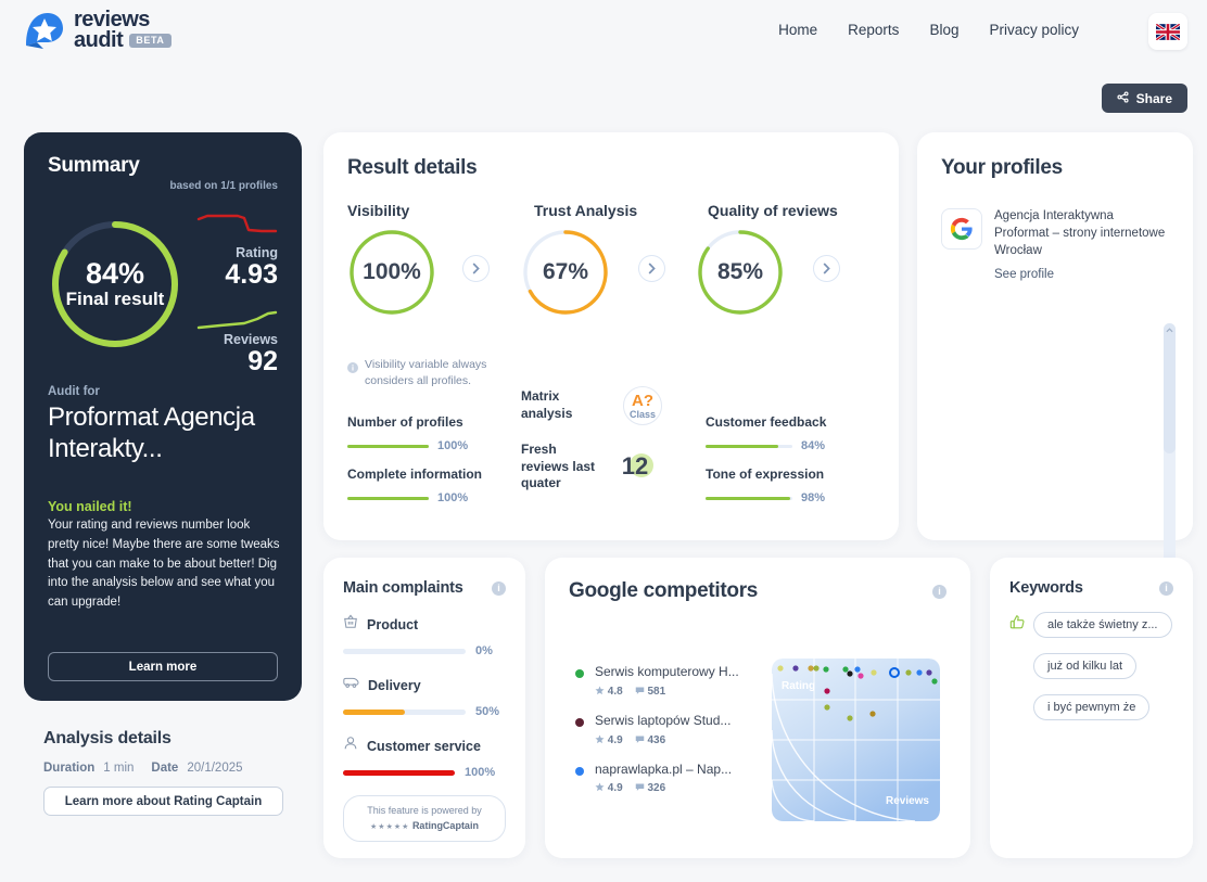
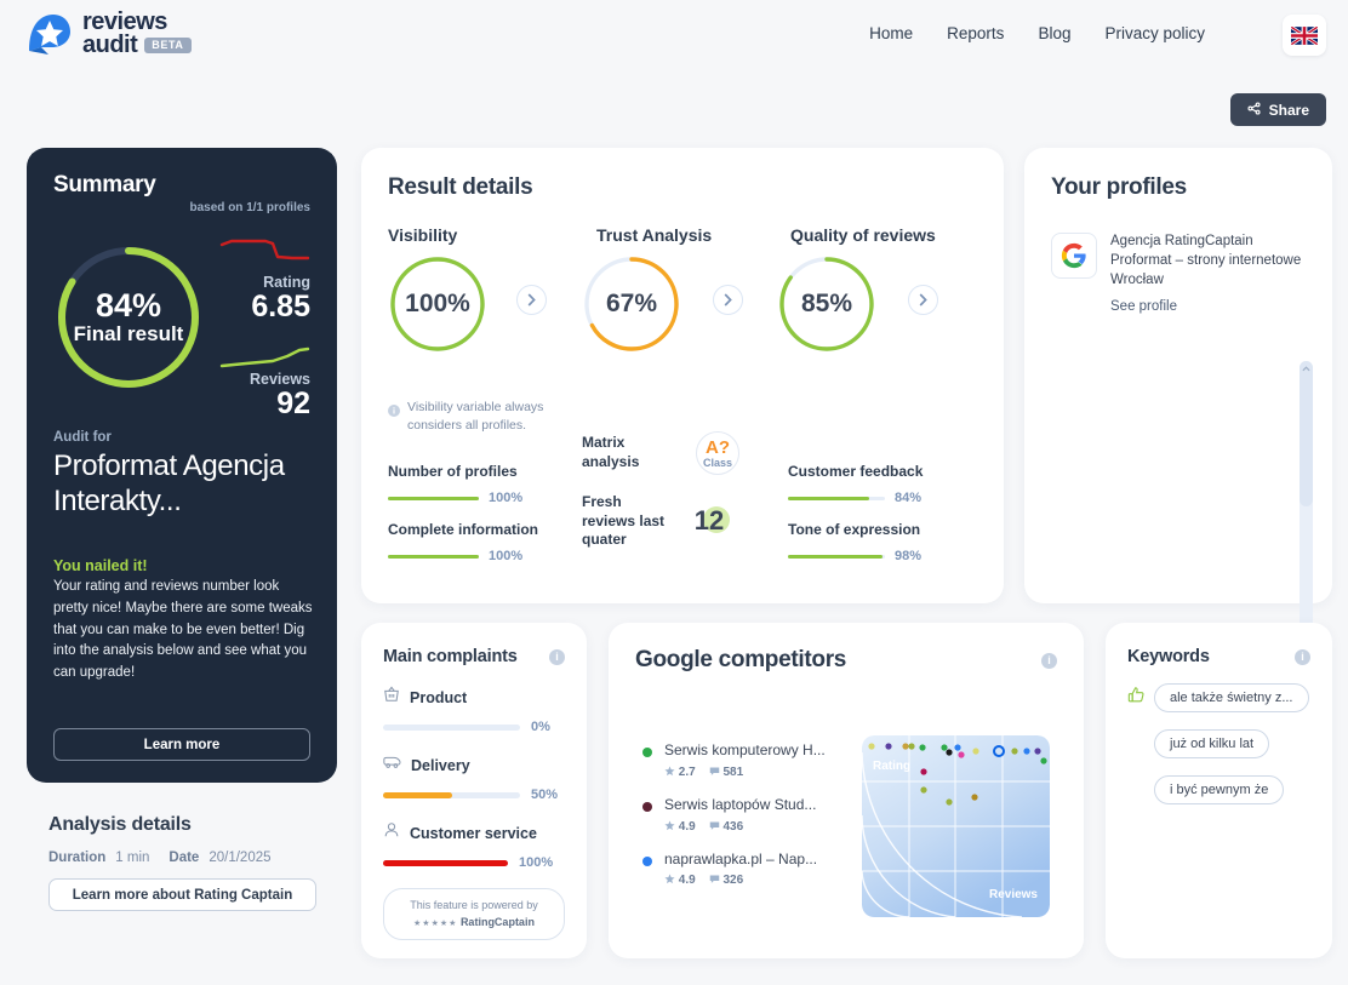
  reviews
  audit
  BETA
  Home
  Reports
  Blog
  Privacy policy
  Share
  Summary
  based on 1/1 profiles
  84%
  Final result
  Rating
- 4.93
+ 6.85
  Reviews
  92
  Audit for
  Proformat Agencja Interakty...
  You nailed it!
- Your rating and reviews number look pretty nice! Maybe there are some tweaks that you can make to be about better! Dig into the analysis below and see what you can upgrade!
+ Your rating and reviews number look pretty nice! Maybe there are some tweaks that you can make to be even better! Dig into the analysis below and see what you can upgrade!
  Learn more
  Analysis details
  Duration
  1 min
  Date
  20/1/2025
  Learn more about Rating Captain
  Result details
  Visibility
  Trust Analysis
  Quality of reviews
  100%
  67%
  85%
  Visibility variable always considers all profiles.
  Number of profiles
  100%
  Complete information
  100%
  Matrix analysis
  A?
  Class
  Fresh reviews last quater
  12
  Customer feedback
  84%
  Tone of expression
  98%
  Your profiles
- Agencja Interaktywna Proformat – strony internetowe Wrocław
+ Agencja RatingCaptain Proformat – strony internetowe Wrocław
  See profile
  Main complaints
  i
  Product
  0%
  Delivery
  50%
  Customer service
  100%
  This feature is powered by
  RatingCaptain
  Google competitors
  i
  Serwis komputerowy H...
- 4.8
+ 2.7
  581
  Serwis laptopów Stud...
  4.9
  436
  naprawlapka.pl – Nap...
  4.9
  326
  Rating
  Reviews
  Keywords
  i
  ale także świetny z...
  już od kilku lat
  i być pewnym że
